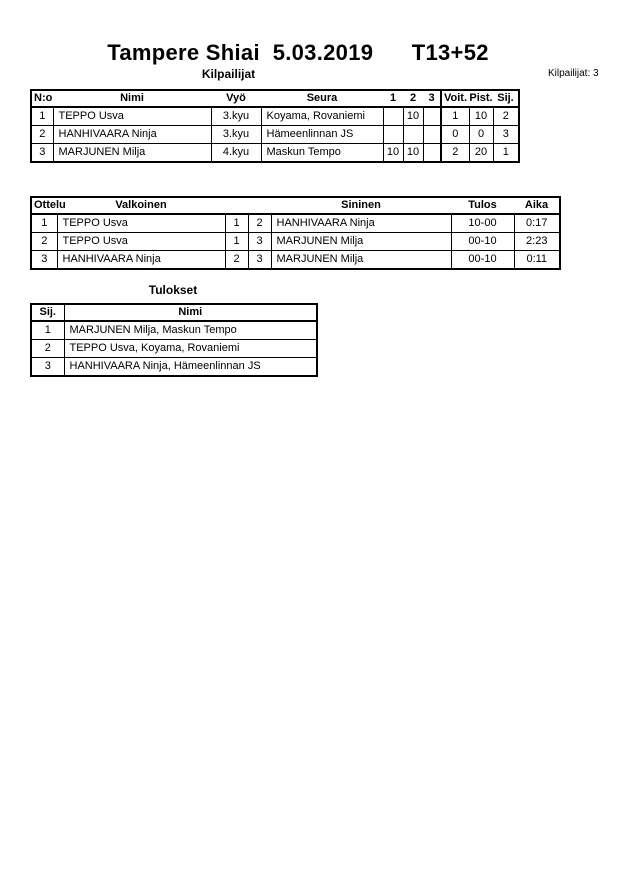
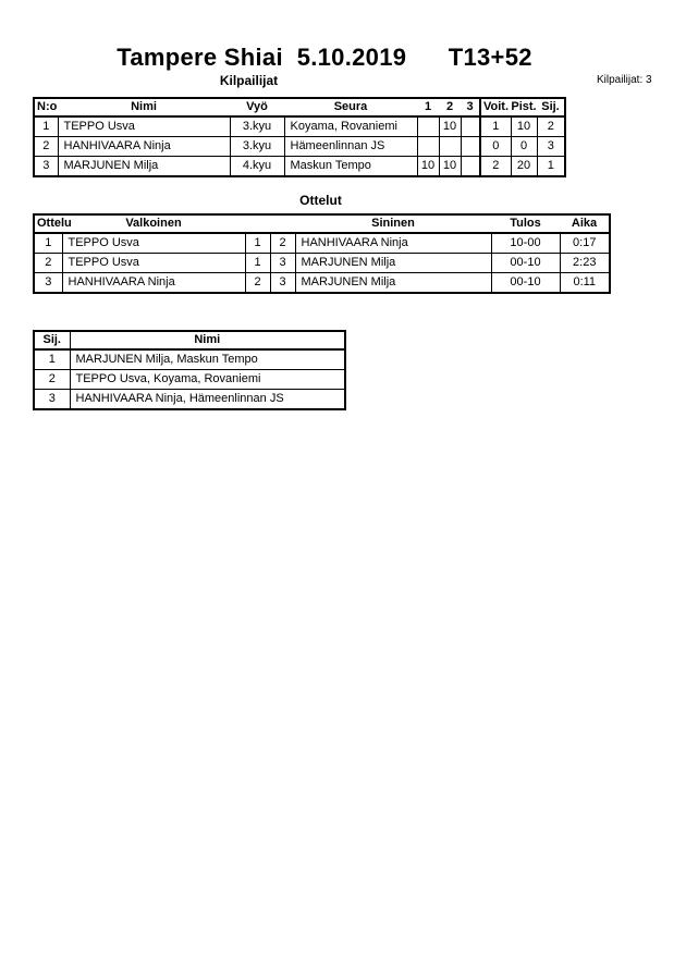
- Tampere Shiai 5.03.2019 T13+52
+ Tampere Shiai 5.10.2019 T13+52
  Kilpailijat
  Kilpailijat: 3
  N:o	Nimi	Vyö	Seura	1	2	3	Voit.	Pist.	Sij.
  1	TEPPO Usva	3.kyu	Koyama, Rovaniemi		10		1	10	2
  2	HANHIVAARA Ninja	3.kyu	Hämeenlinnan JS				0	0	3
  3	MARJUNEN Milja	4.kyu	Maskun Tempo	10	10		2	20	1
+ Ottelut
  Ottelu	Valkoinen			Sininen	Tulos	Aika
  1	TEPPO Usva	1	2	HANHIVAARA Ninja	10-00	0:17
  2	TEPPO Usva	1	3	MARJUNEN Milja	00-10	2:23
  3	HANHIVAARA Ninja	2	3	MARJUNEN Milja	00-10	0:11
- Tulokset
  Sij.	Nimi
  1	MARJUNEN Milja, Maskun Tempo
  2	TEPPO Usva, Koyama, Rovaniemi
  3	HANHIVAARA Ninja, Hämeenlinnan JS
